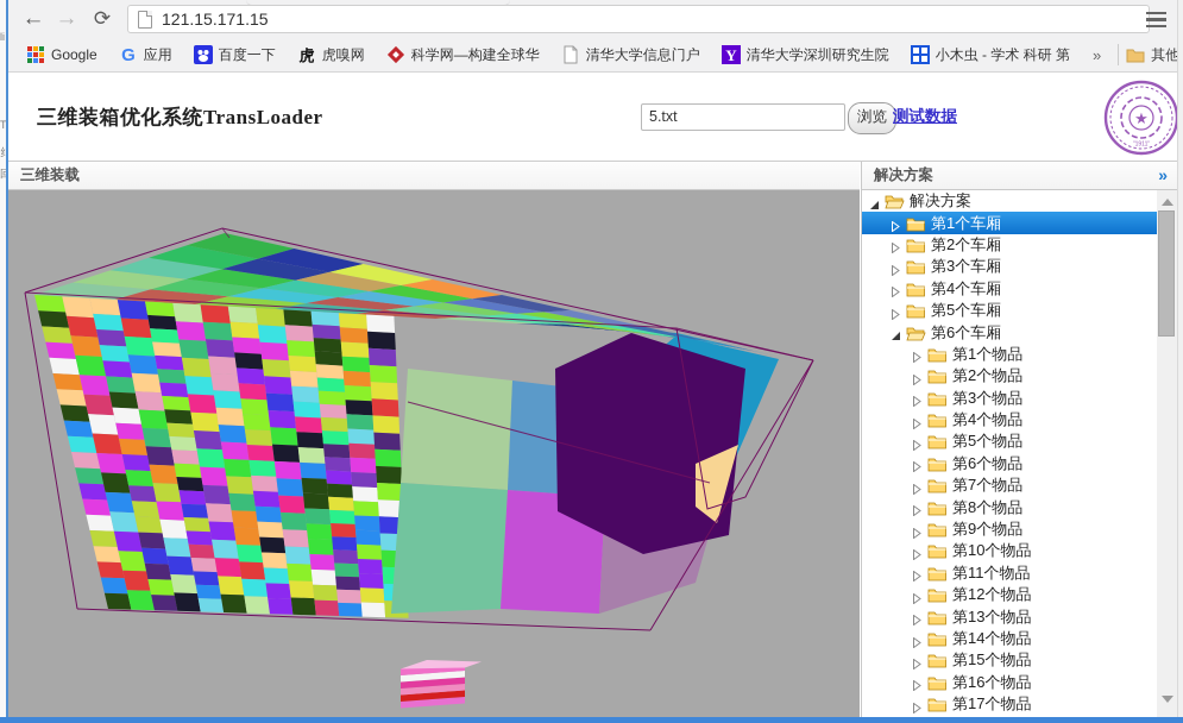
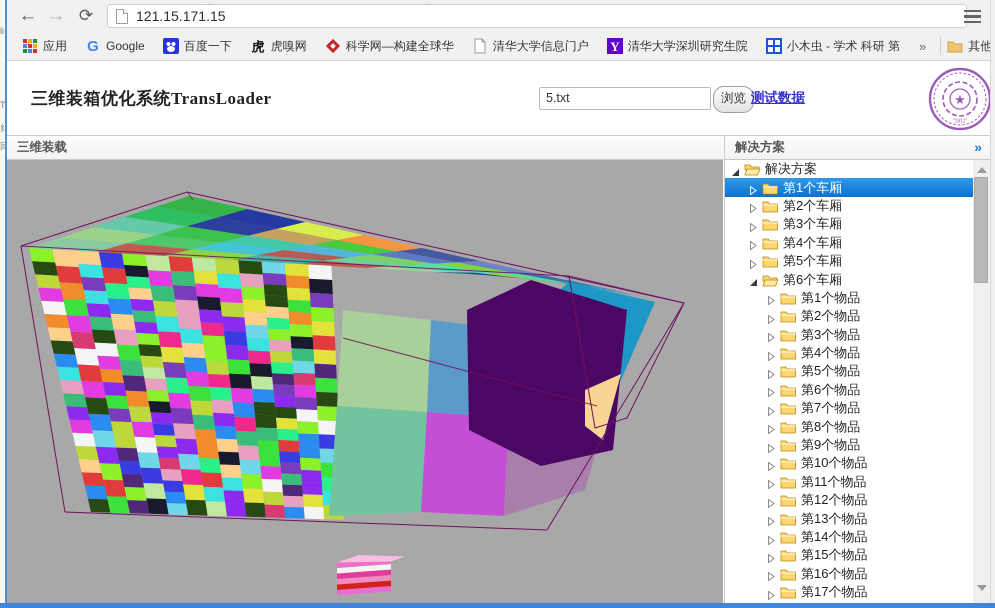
  li
  T
  ←
  →
  ⟳
  121.15.171.15
- Google
+ 应用
  G
- 应用
+ Google
  百度一下
  虎
  虎嗅网
  科学网—构建全球华
  清华大学信息门户
  Y
  清华大学深圳研究生院
  小木虫 - 学术 科研 第
  »
  三维装箱优化系统TransLoader
  5.txt
  浏览
  测试数据
  ★
  三维装载
  解决方案
  »
  解决方案
  第1个车厢
  第2个车厢
  第3个车厢
  第4个车厢
  第5个车厢
  第6个车厢
  第1个物品
  第2个物品
  第3个物品
  第4个物品
  第5个物品
  第6个物品
  第7个物品
  第8个物品
  第9个物品
  第10个物品
  第11个物品
  第12个物品
  第13个物品
  第14个物品
  第15个物品
  第16个物品
  第17个物品
